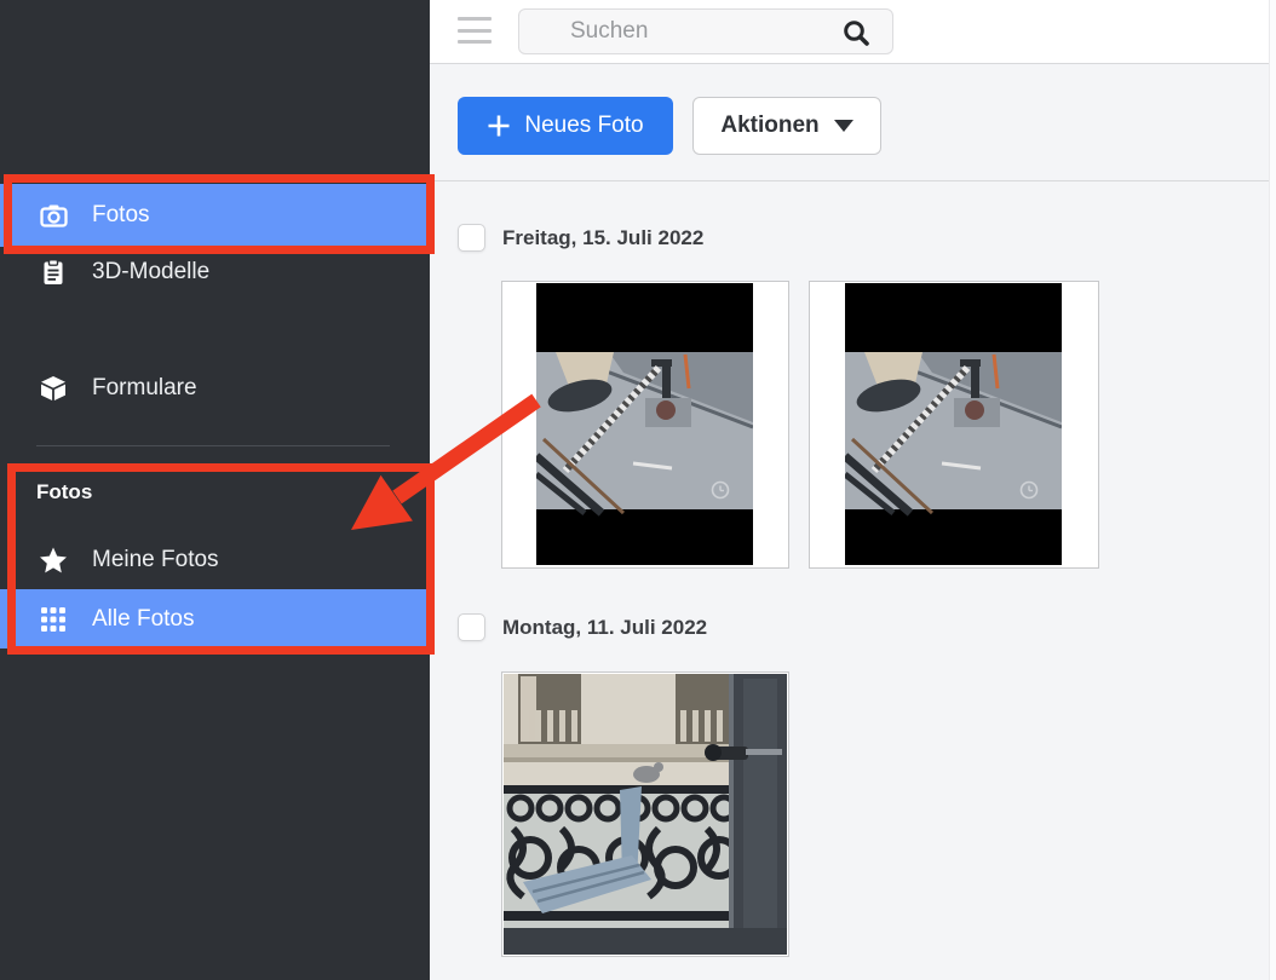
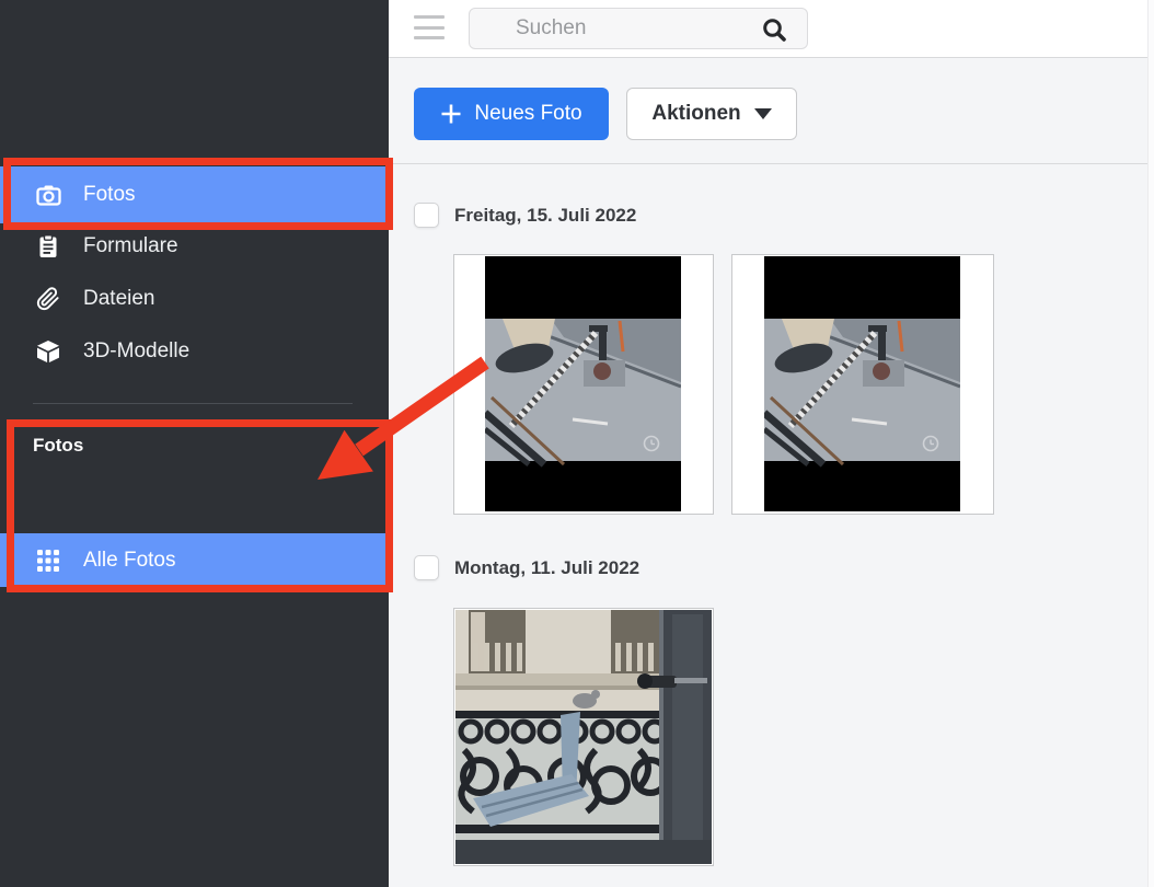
  Fotos
- 3D-Modelle
+ Formulare
+ Dateien
- Formulare
+ 3D-Modelle
  Fotos
- Meine Fotos
  Alle Fotos
  Suchen
  Neues Foto
  Aktionen
  Freitag, 15. Juli 2022
  Montag, 11. Juli 2022
